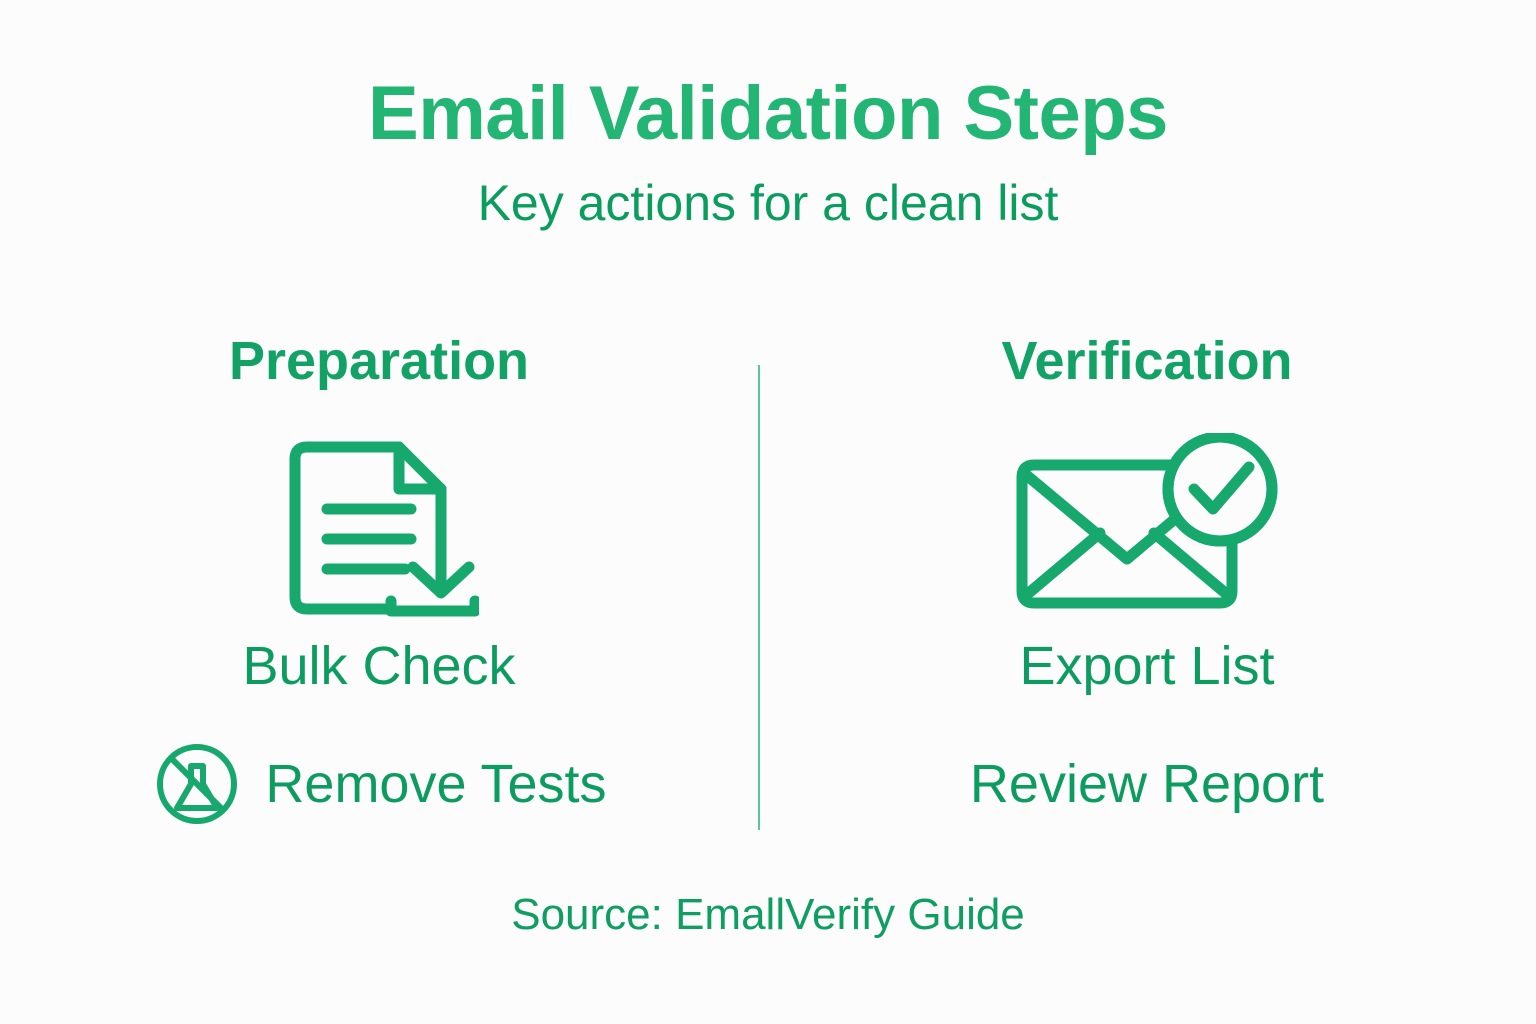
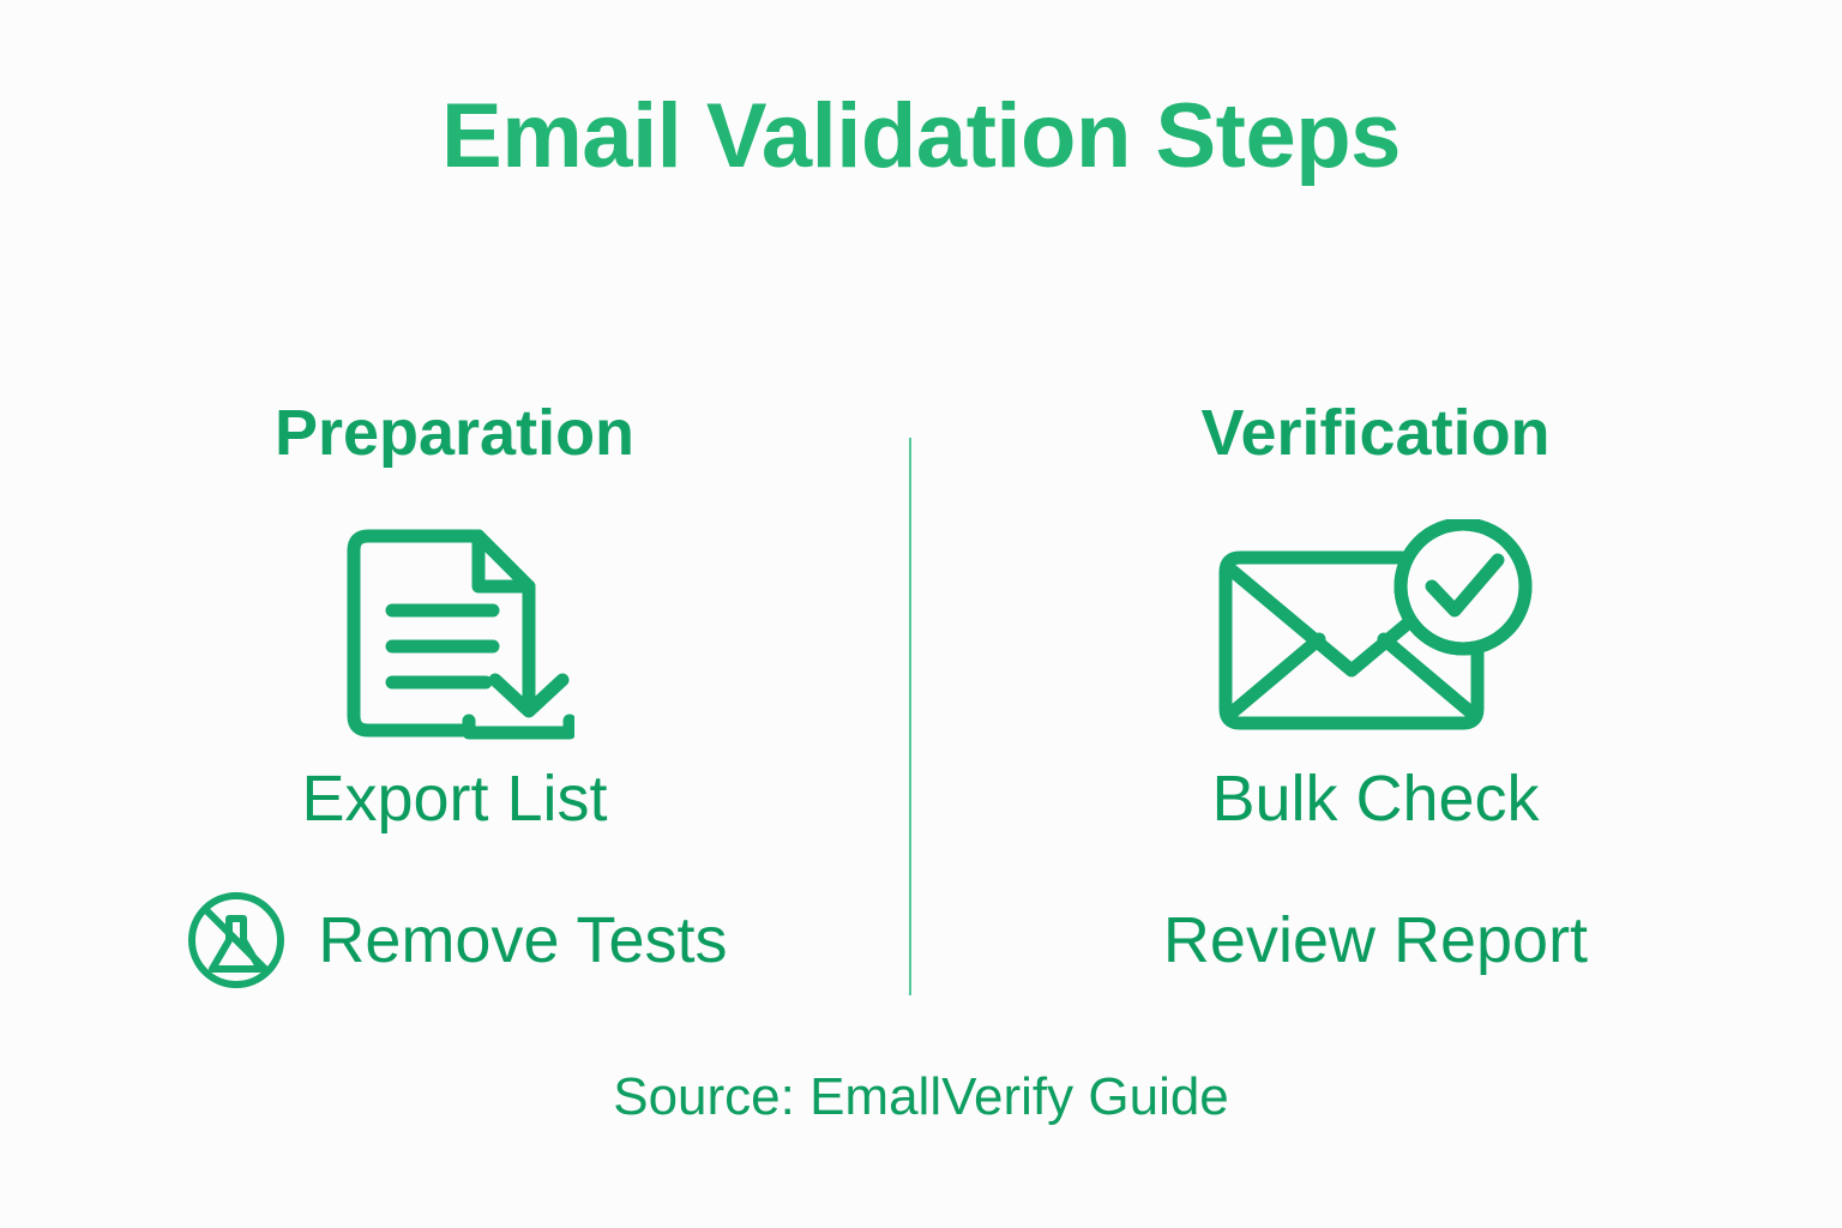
  Email Validation Steps
- Key actions for a clean list
  Preparation
- Bulk Check
+ Export List
  Remove Tests
  Verification
- Export List
+ Bulk Check
  Review Report
  Source: EmallVerify Guide
